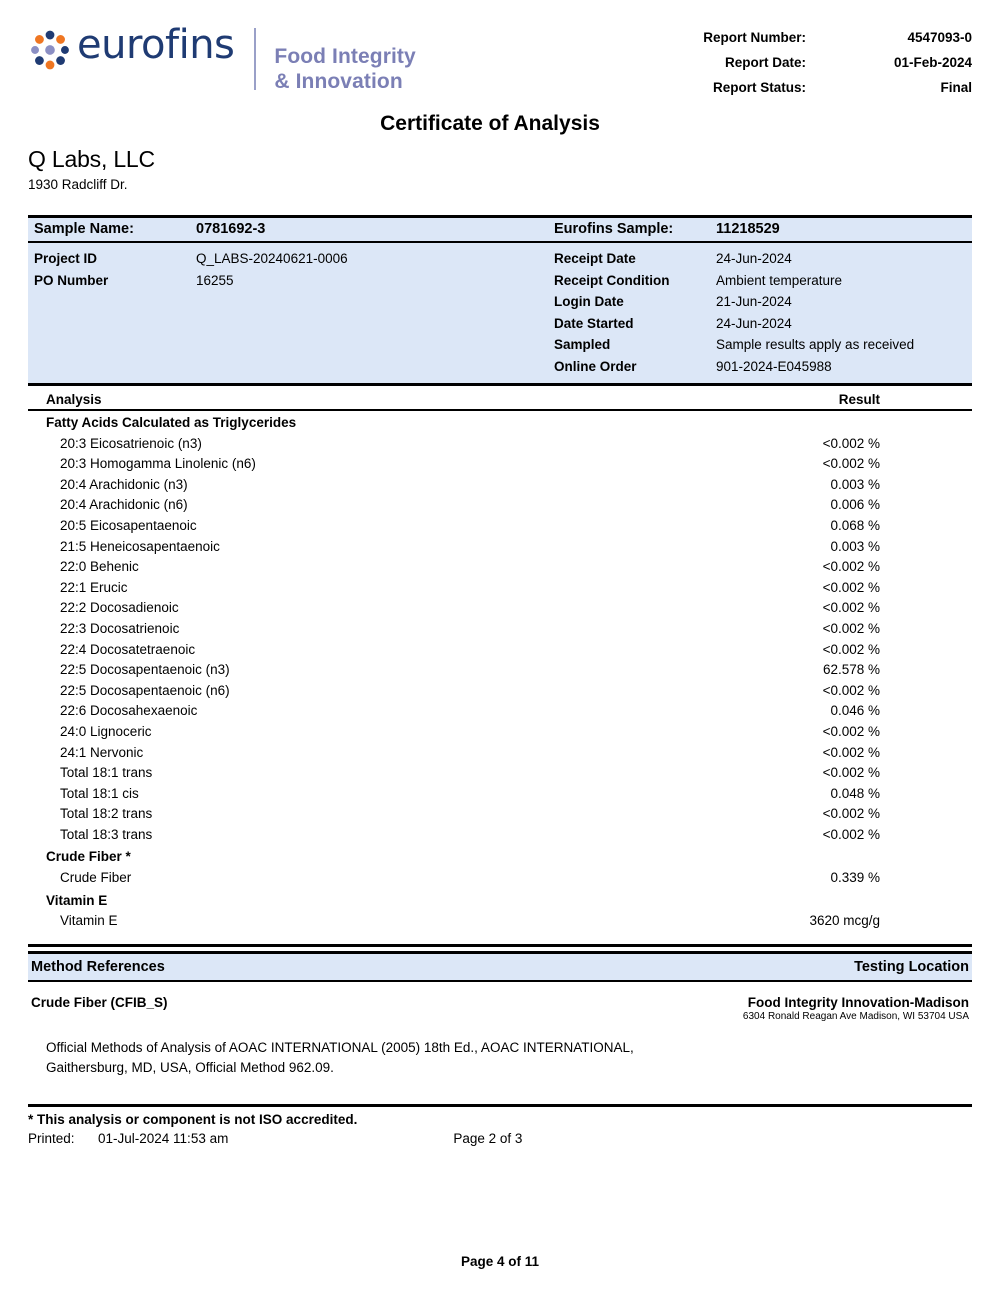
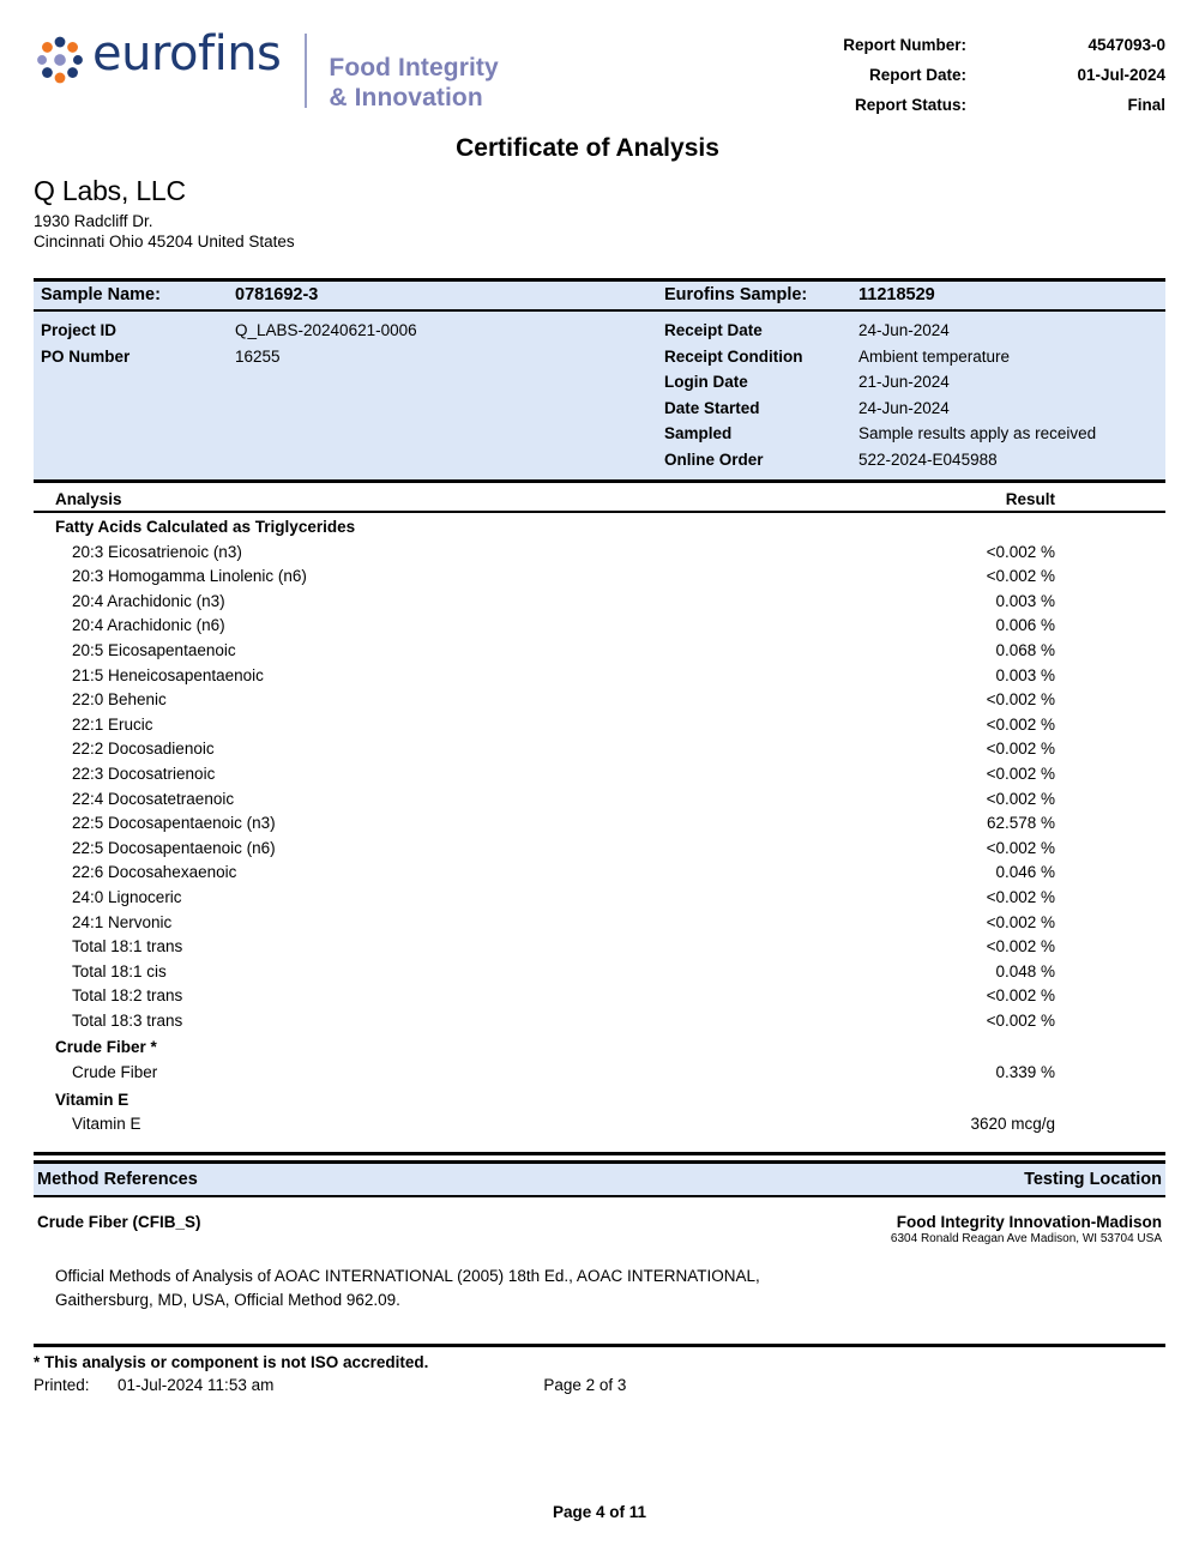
  eurofins
  Food Integrity
  & Innovation
  Report Number:
  4547093-0
  Report Date:
- 01-Feb-2024
+ 01-Jul-2024
  Report Status:
  Final
  Certificate of Analysis
  Q Labs, LLC
  1930 Radcliff Dr.
+ Cincinnati Ohio 45204 United States
  Sample Name:
  0781692-3
  Eurofins Sample:
  11218529
  Project ID
  Q_LABS-20240621-0006
  PO Number
  16255
  Receipt Date
  24-Jun-2024
  Receipt Condition
  Ambient temperature
  Login Date
  21-Jun-2024
  Date Started
  24-Jun-2024
  Sampled
  Sample results apply as received
  Online Order
- 901-2024-E045988
+ 522-2024-E045988
  Analysis
  Result
  Fatty Acids Calculated as Triglycerides
  20:3 Eicosatrienoic (n3)
  <0.002 %
  20:3 Homogamma Linolenic (n6)
  <0.002 %
  20:4 Arachidonic (n3)
  0.003 %
  20:4 Arachidonic (n6)
  0.006 %
  20:5 Eicosapentaenoic
  0.068 %
  21:5 Heneicosapentaenoic
  0.003 %
  22:0 Behenic
  <0.002 %
  22:1 Erucic
  <0.002 %
  22:2 Docosadienoic
  <0.002 %
  22:3 Docosatrienoic
  <0.002 %
  22:4 Docosatetraenoic
  <0.002 %
  22:5 Docosapentaenoic (n3)
  62.578 %
  22:5 Docosapentaenoic (n6)
  <0.002 %
  22:6 Docosahexaenoic
  0.046 %
  24:0 Lignoceric
  <0.002 %
  24:1 Nervonic
  <0.002 %
  Total 18:1 trans
  <0.002 %
  Total 18:1 cis
  0.048 %
  Total 18:2 trans
  <0.002 %
  Total 18:3 trans
  <0.002 %
  Crude Fiber *
  Crude Fiber
  0.339 %
  Vitamin E
  Vitamin E
  3620 mcg/g
  Method References
  Testing Location
  Crude Fiber (CFIB_S)
  Food Integrity Innovation-Madison
  6304 Ronald Reagan Ave Madison, WI 53704 USA
  Official Methods of Analysis of AOAC INTERNATIONAL (2005) 18th Ed., AOAC INTERNATIONAL, Gaithersburg, MD, USA, Official Method 962.09.
  * This analysis or component is not ISO accredited.
  Printed:
  01-Jul-2024 11:53 am
  Page 2 of 3
  Page 4 of 11
